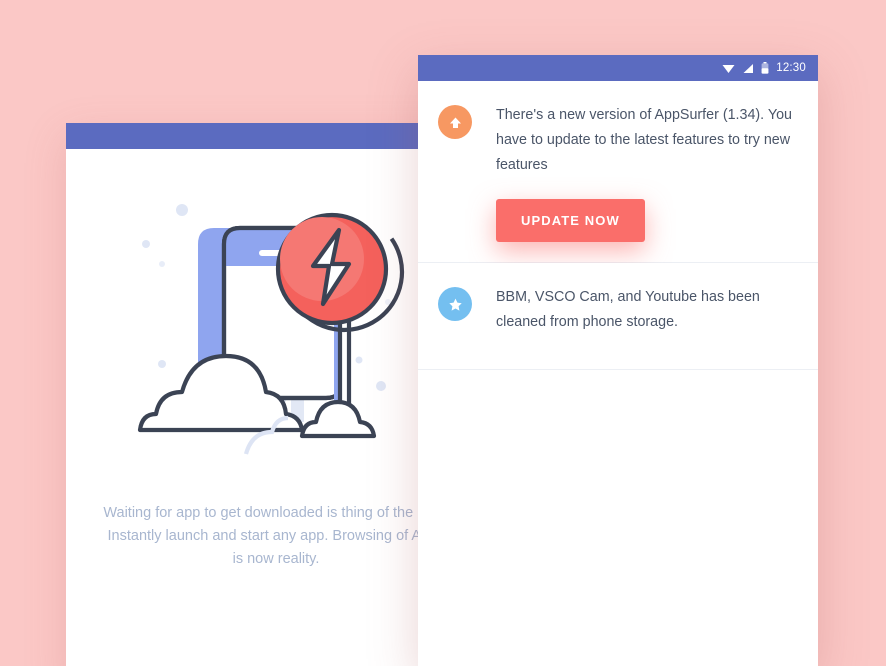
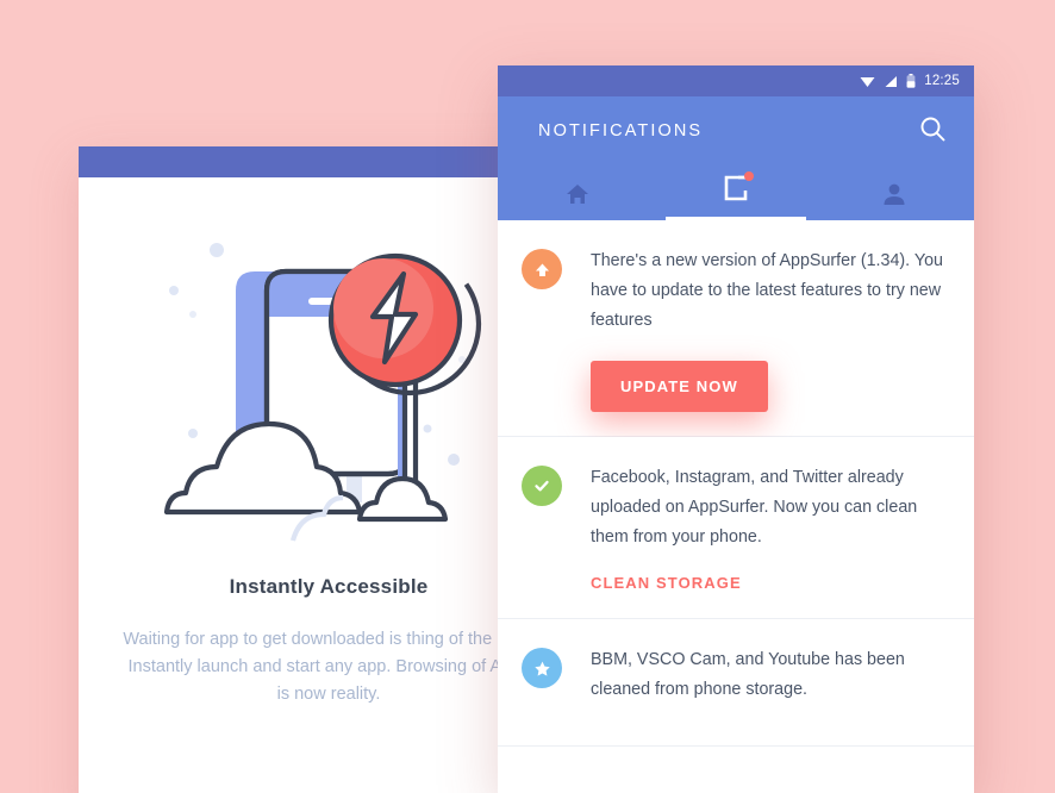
+ Instantly Accessible
  Waiting for app to get downloaded is thing of the Instantly launch and start any app. Browsing of A is now reality.
- 12:30
+ 12:25
+ NOTIFICATIONS
  There's a new version of AppSurfer (1.34). You have to update to the latest features to try new features
  UPDATE NOW
+ Facebook, Instagram, and Twitter already uploaded on AppSurfer. Now you can clean them from your phone.
+ CLEAN STORAGE
  BBM, VSCO Cam, and Youtube has been cleaned from phone storage.
